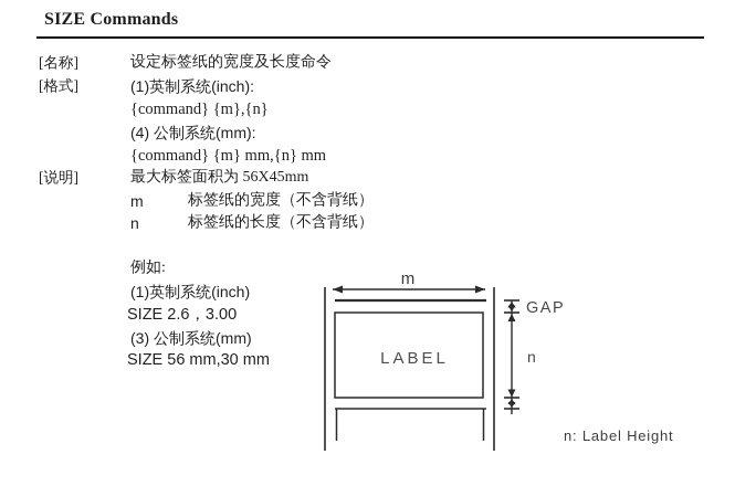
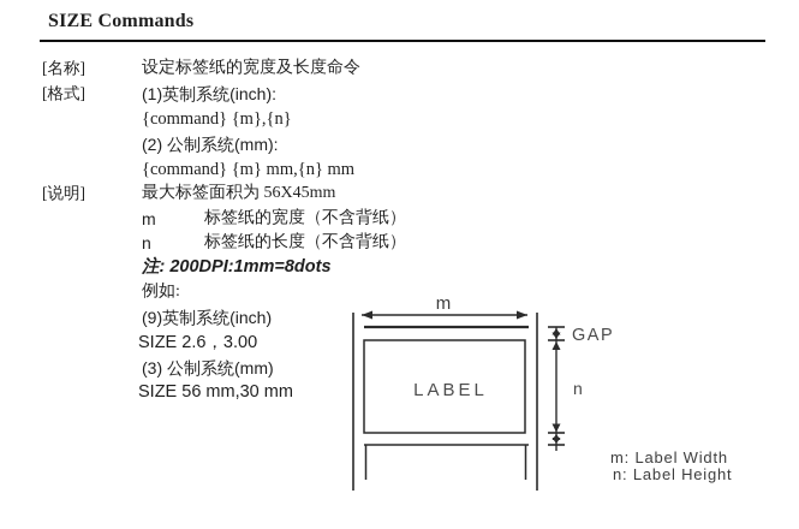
  SIZE Commands
  [名称]
  设定标签纸的宽度及长度命令
  [格式]
  (1)英制系统(inch):
  {command} {m},{n}
- (4) 公制系统(mm):
+ (2) 公制系统(mm):
  {command} {m} mm,{n} mm
  [说明]
  最大标签面积为 56X45mm
  m
  标签纸的宽度（不含背纸）
  n
  标签纸的长度（不含背纸）
+ 注: 200DPI:1mm=8dots
  例如:
- (1)英制系统(inch)
+ (9)英制系统(inch)
  SIZE 2.6，3.00
  (3) 公制系统(mm)
  SIZE 56 mm,30 mm
  m
  LABEL
  GAP
  n
+ m: Label Width
  n: Label Height
